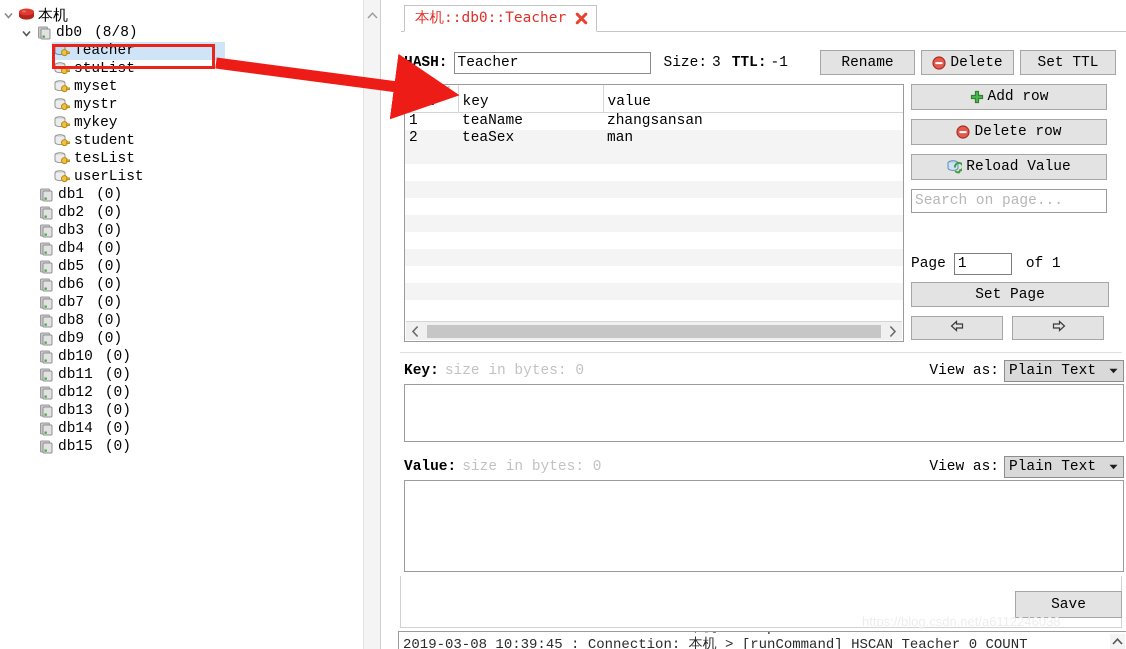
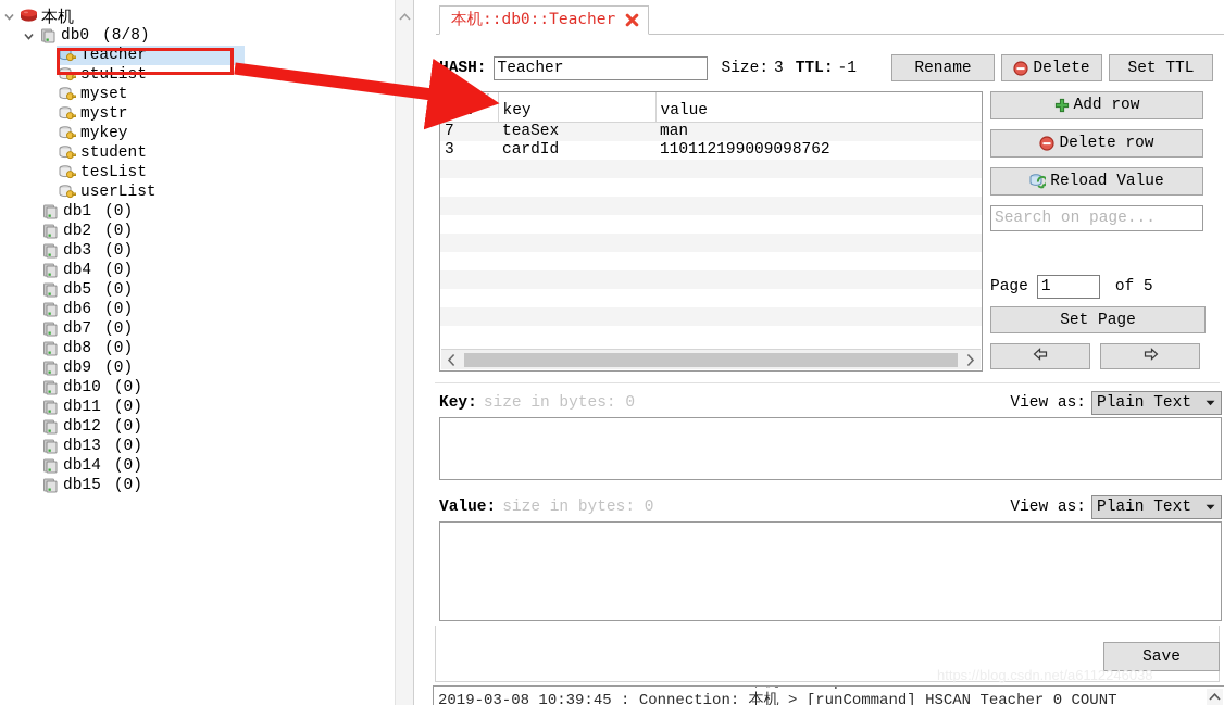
  本机
  db0
  (8/8)
  Teacher
  stuList
  myset
  mystr
  mykey
  student
  tesList
  userList
  db1
  (0)
  db2
  (0)
  db3
  (0)
  db4
  (0)
  db5
  (0)
  db6
  (0)
  db7
  (0)
  db8
  (0)
  db9
  (0)
  db10
  (0)
  db11
  (0)
  db12
  (0)
  db13
  (0)
  db14
  (0)
  db15
  (0)
  本机::db0::Teacher
  HASH:
  Teacher
  Size:
  3
  TTL:
  -1
  Rename
  Delete
  Set TTL
  row	key	value
- 1	teaName	zhangsansan
- 2	teaSex	man
+ 7	teaSex	man
+ 3	cardId	110112199009098762
  Add row
  Delete row
  Reload Value
  Search on page...
  Page
  1
- of 1
+ of 5
  Set Page
  Key:
  size in bytes: 0
  View as:
  Plain Text
  Value:
  size in bytes: 0
  View as:
  Plain Text
  Save
  2019-03-08 10:39:45 : Connection: 本机 > [runCommand] HSCAN Teacher 0 COUNT
  https://blog.csdn.net/a6112246038
